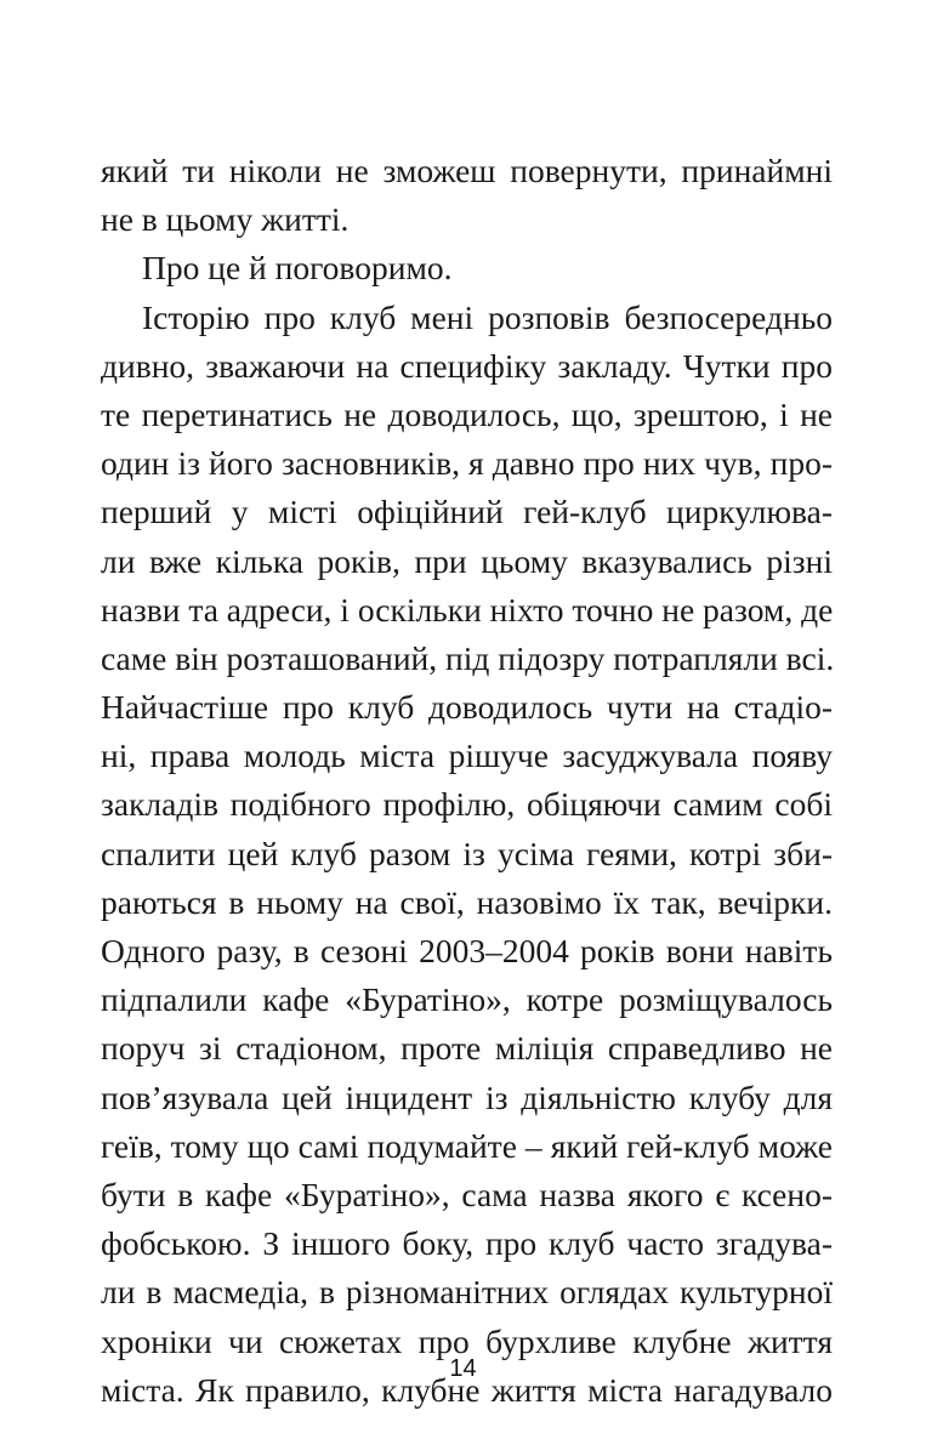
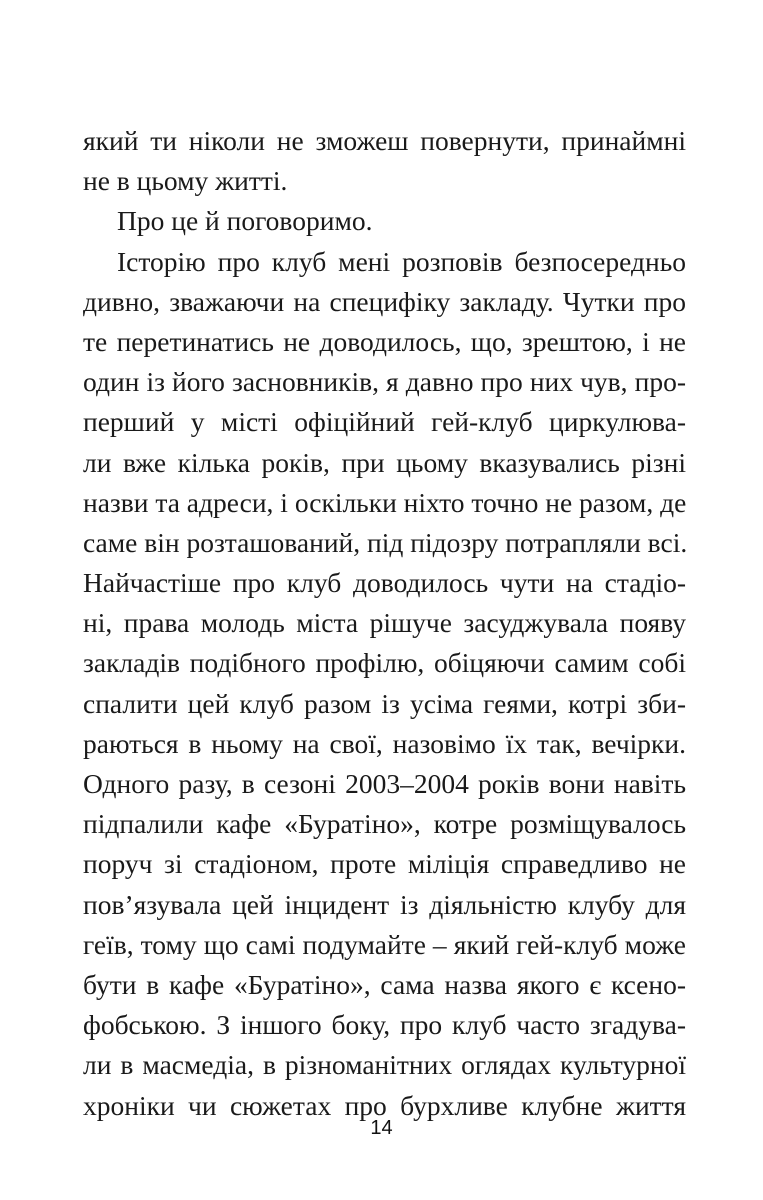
  який ти ніколи не зможеш повернути, принаймні
  не в цьому житті.
  Про це й поговоримо.
  Історію про клуб мені розповів безпосередньо
  дивно, зважаючи на специфіку закладу. Чутки про
  те перетинатись не доводилось, що, зрештою, і не
  один із його засновників, я давно про них чув, про-
  перший у місті офіційний гей-клуб циркулюва-
  ли вже кілька років, при цьому вказувались різні
  назви та адреси, і оскільки ніхто точно не разом, де
  саме він розташований, під підозру потрапляли всі.
  Найчастіше про клуб доводилось чути на стадіо-
  ні, права молодь міста рішуче засуджувала появу
  закладів подібного профілю, обіцяючи самим собі
  спалити цей клуб разом із усіма геями, котрі зби-
  раються в ньому на свої, назовімо їх так, вечірки.
  Одного разу, в сезоні 2003–2004 років вони навіть
  підпалили кафе «Буратіно», котре розміщувалось
  поруч зі стадіоном, проте міліція справедливо не
  пов’язувала цей інцидент із діяльністю клубу для
  геїв, тому що самі подумайте – який гей-клуб може
  бути в кафе «Буратіно», сама назва якого є ксено-
  фобською. З іншого боку, про клуб часто згадува-
  ли в масмедіа, в різноманітних оглядах культурної
  хроніки чи сюжетах про бурхливе клубне життя
- міста. Як правило, клубне життя міста нагадувало
  14
